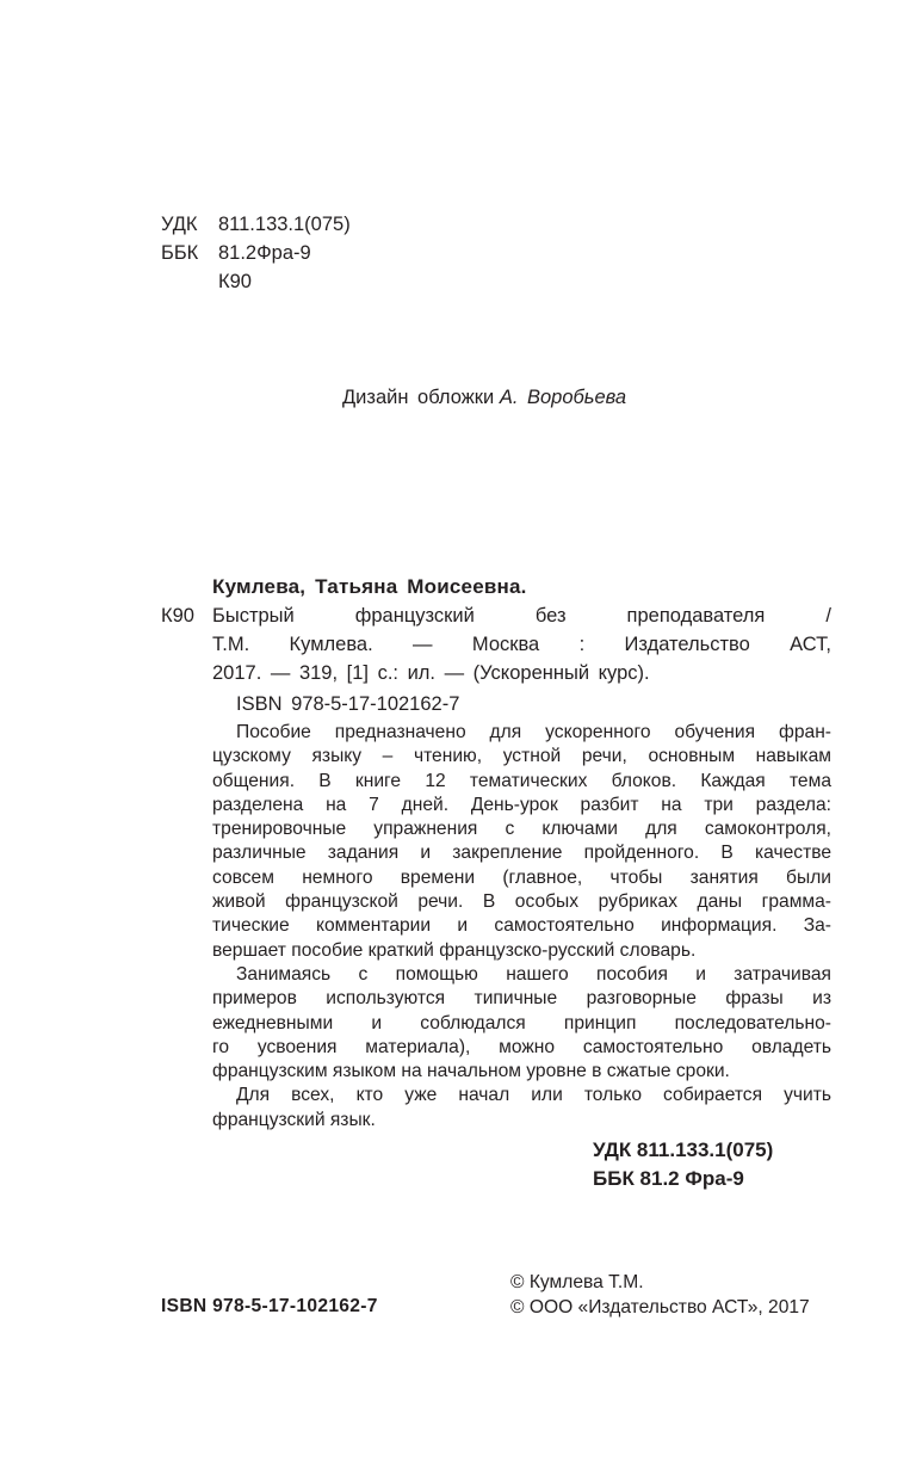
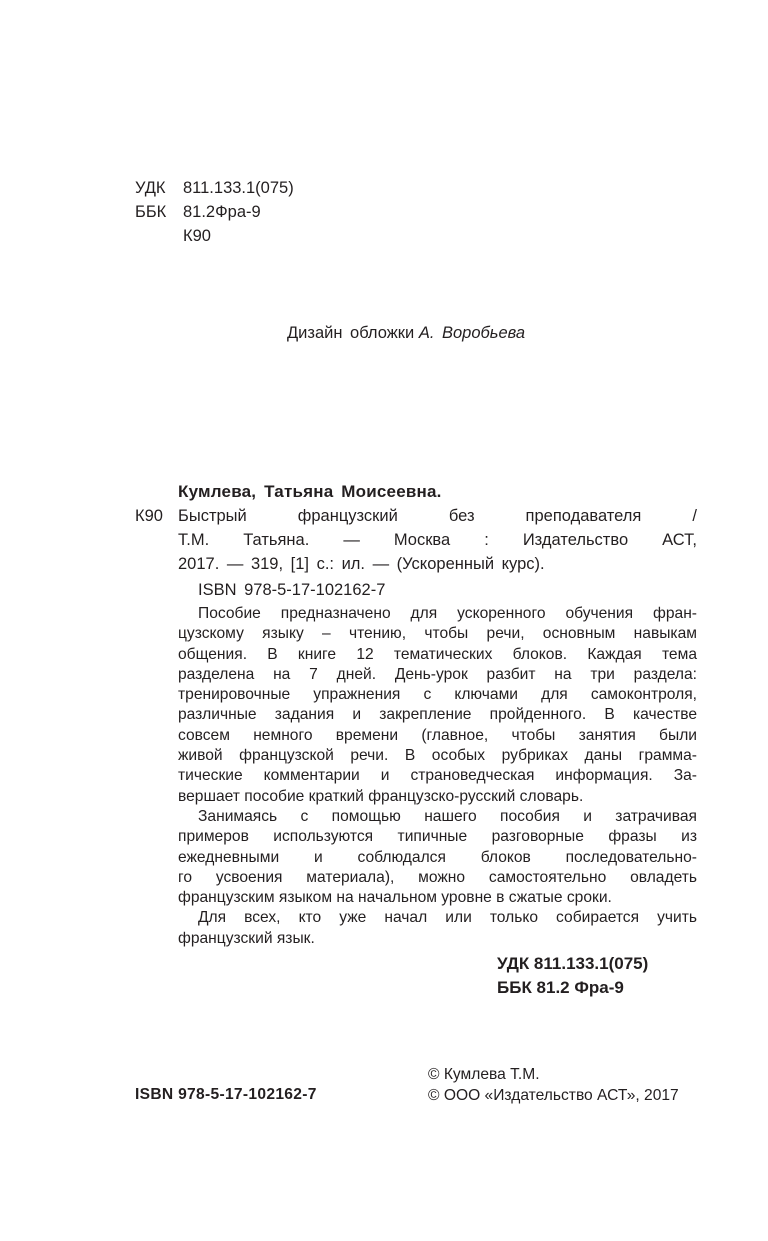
  УДК
  811.133.1(075)
  ББК
  81.2Фра-9
  К90
  Дизайн обложки А. Воробьева
  Кумлева, Татьяна Моисеевна.
  К90
  Быстрый французский без преподавателя /
- Т.М. Кумлева. — Москва : Издательство АСТ,
+ Т.М. Татьяна. — Москва : Издательство АСТ,
  2017. — 319, [1] с.: ил. — (Ускоренный курс).
  ISBN 978-5-17-102162-7
  Пособие предназначено для ускоренного обучения фран-
- цузскому языку – чтению, устной речи, основным навыкам
+ цузскому языку – чтению, чтобы речи, основным навыкам
  общения. В книге 12 тематических блоков. Каждая тема
  разделена на 7 дней. День-урок разбит на три раздела:
  тренировочные упражнения с ключами для самоконтроля,
  различные задания и закрепление пройденного. В качестве
  совсем немного времени (главное, чтобы занятия были
  живой французской речи. В особых рубриках даны грамма-
- тические комментарии и самостоятельно информация. За-
+ тические комментарии и страноведческая информация. За-
  вершает пособие краткий французско-русский словарь.
  Занимаясь с помощью нашего пособия и затрачивая
  примеров используются типичные разговорные фразы из
- ежедневными и соблюдался принцип последовательно-
+ ежедневными и соблюдался блоков последовательно-
  го усвоения материала), можно самостоятельно овладеть
  французским языком на начальном уровне в сжатые сроки.
  Для всех, кто уже начал или только собирается учить
  французский язык.
  УДК 811.133.1(075)
  ББК 81.2 Фра-9
  © Кумлева Т.М.
  © ООО «Издательство АСТ», 2017
  ISBN 978-5-17-102162-7
